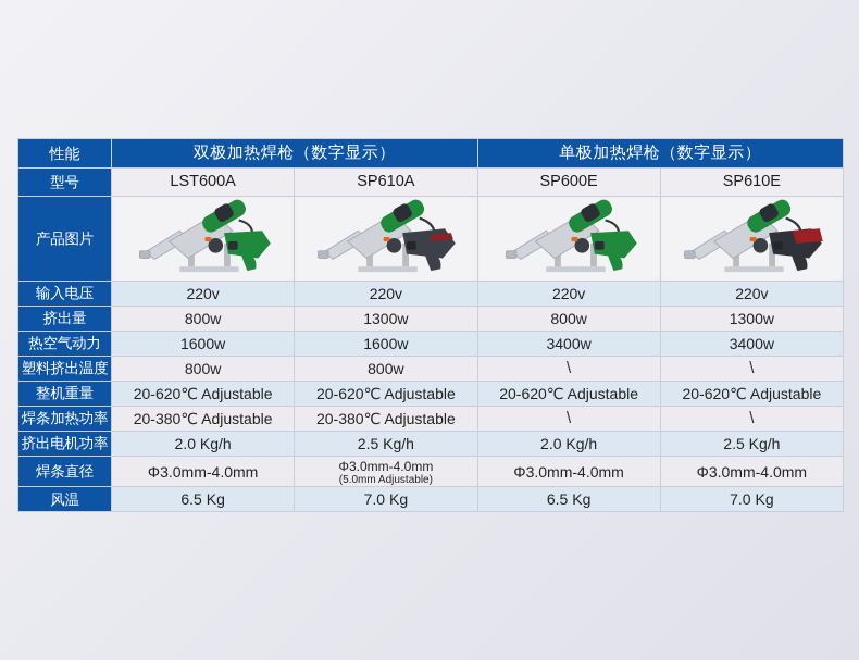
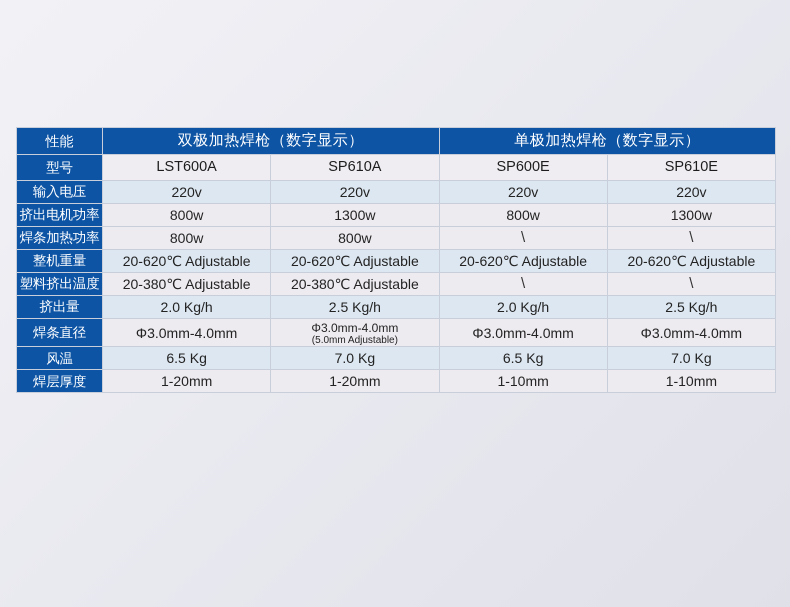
  性能	双极加热焊枪（数字显示）	单极加热焊枪（数字显示）
  型号	LST600A	SP610A	SP600E	SP610E
- 产品图片
  输入电压	220v	220v	220v	220v
- 挤出量	800w	1300w	800w	1300w
+ 挤出电机功率	800w	1300w	800w	1300w
- 热空气动力	1600w	1600w	3400w	3400w
- 塑料挤出温度	800w	800w	\	\
+ 焊条加热功率	800w	800w	\	\
  整机重量	20-620℃ Adjustable	20-620℃ Adjustable	20-620℃ Adjustable	20-620℃ Adjustable
- 焊条加热功率	20-380℃ Adjustable	20-380℃ Adjustable	\	\
+ 塑料挤出温度	20-380℃ Adjustable	20-380℃ Adjustable	\	\
- 挤出电机功率	2.0 Kg/h	2.5 Kg/h	2.0 Kg/h	2.5 Kg/h
+ 挤出量	2.0 Kg/h	2.5 Kg/h	2.0 Kg/h	2.5 Kg/h
  焊条直径	Φ3.0mm-4.0mm	Φ3.0mm-4.0mm(5.0mm Adjustable)	Φ3.0mm-4.0mm	Φ3.0mm-4.0mm
  风温	6.5 Kg	7.0 Kg	6.5 Kg	7.0 Kg
+ 焊层厚度	1-20mm	1-20mm	1-10mm	1-10mm
